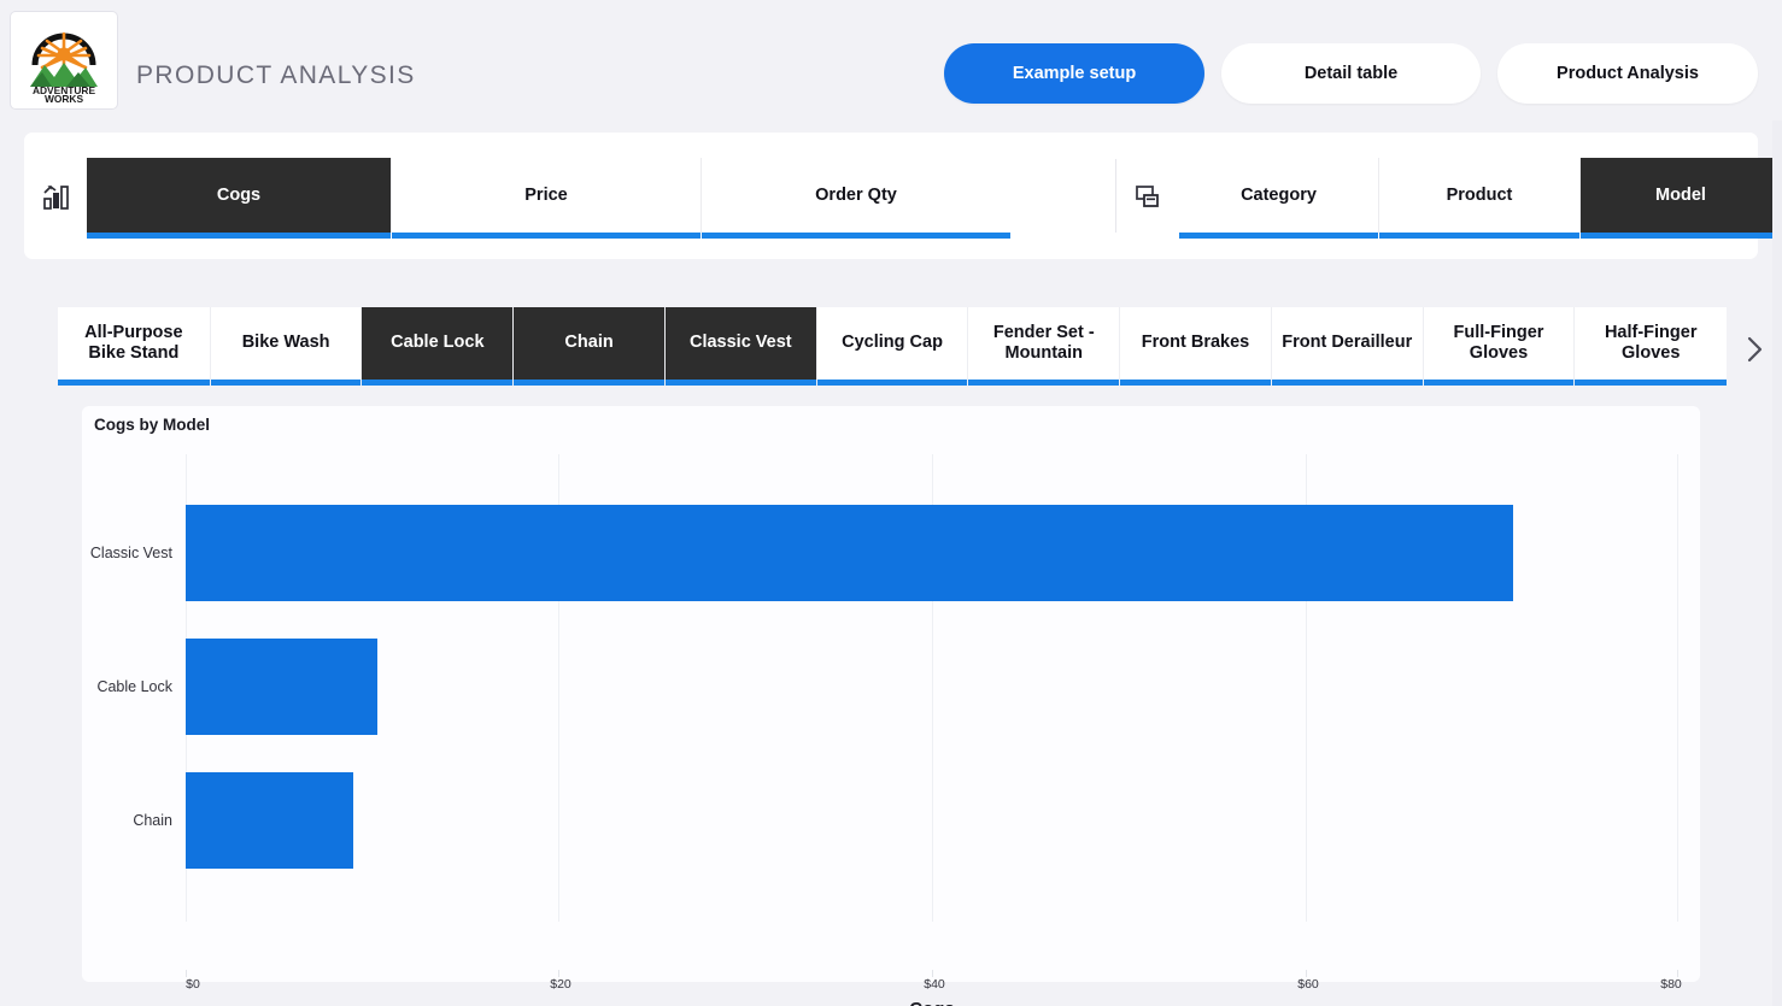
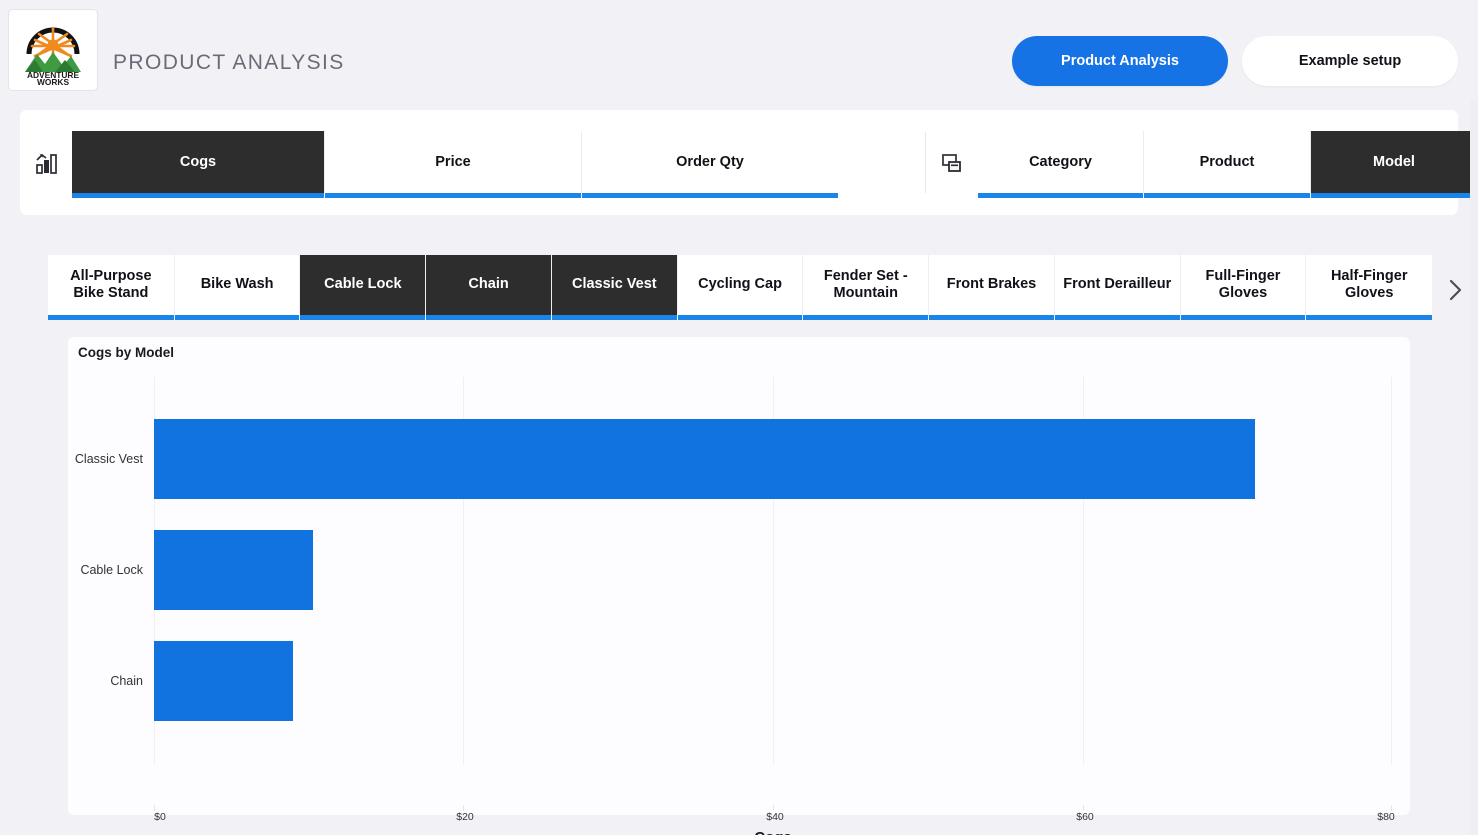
  ADVENTURE
  WORKS
  PRODUCT ANALYSIS
- Example setup
+ Product Analysis
- Detail table
- Product Analysis
+ Example setup
  Cogs
  Price
  Order Qty
  Category
  Product
  Model
  All-Purpose Bike Stand
  Bike Wash
  Cable Lock
  Chain
  Classic Vest
  Cycling Cap
  Fender Set - Mountain
  Front Brakes
  Front Derailleur
  Full-Finger Gloves
  Half-Finger Gloves
  Cogs by Model
  Classic Vest
  Cable Lock
  Chain
  $0
  $20
  $40
  $60
  $80
